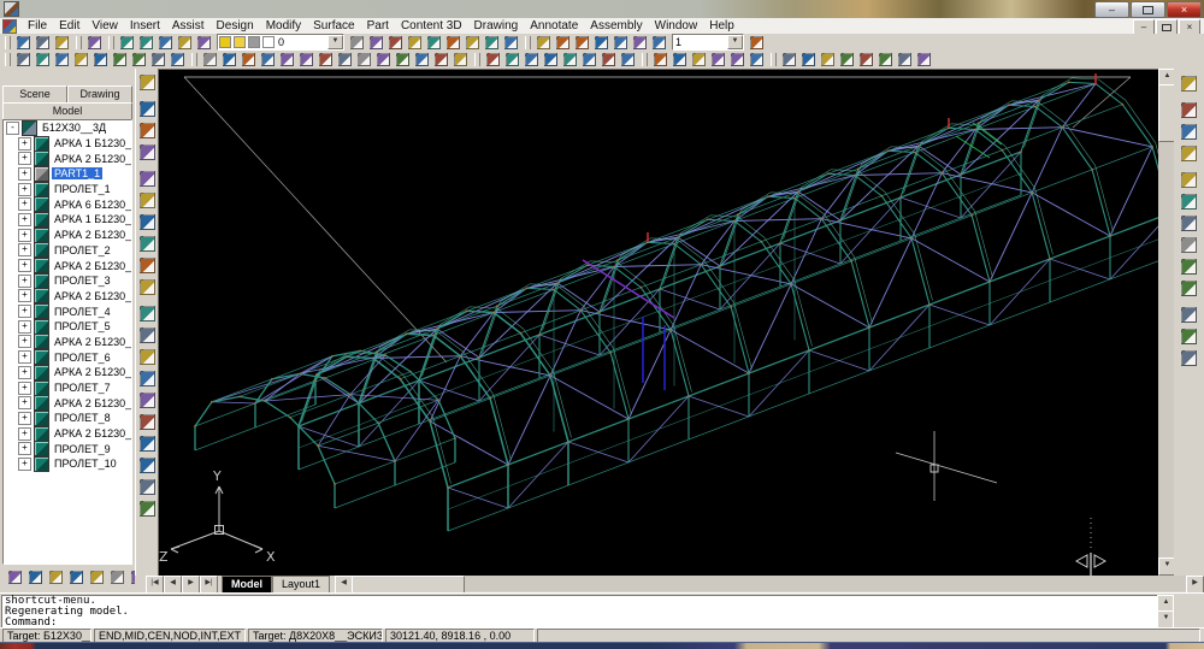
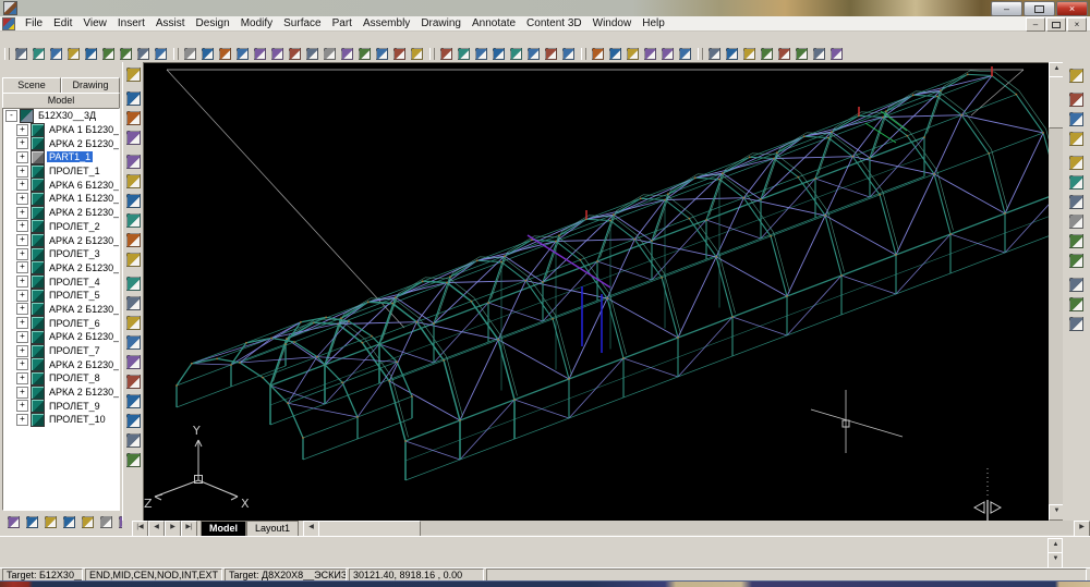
  –
  ×
  File
  Edit
  View
  Insert
  Assist
  Design
  Modify
  Surface
  Part
- Content 3D
+ Assembly
  Drawing
  Annotate
- Assembly
+ Content 3D
  Window
  Help
  –
  ×
- 0
- 1
  Scene
  Drawing
  Model
  -
  Б12X30__3Д
  +
  АРКА 1 Б1230_
  +
  АРКА 2 Б1230_
  +
  PART1_1
  +
  ПРОЛЕТ_1
  +
  АРКА 6 Б1230_
  +
  АРКА 1 Б1230_
  +
  АРКА 2 Б1230_
  +
  ПРОЛЕТ_2
  +
  АРКА 2 Б1230_
  +
  ПРОЛЕТ_3
  +
  АРКА 2 Б1230_
  +
  ПРОЛЕТ_4
  +
  ПРОЛЕТ_5
  +
  АРКА 2 Б1230_
  +
  ПРОЛЕТ_6
  +
  АРКА 2 Б1230_
  +
  ПРОЛЕТ_7
  +
  АРКА 2 Б1230_
  +
  ПРОЛЕТ_8
  +
  АРКА 2 Б1230_
  +
  ПРОЛЕТ_9
  +
  ПРОЛЕТ_10
  Y
  Z
  X
  Model
  Layout1
- shortcut-menu.
- Regenerating model.
- Command:
  Target: Б12X30__
  END,MID,CEN,NOD,INT,EXT
  Target: Д8Х20Х8__ЭСКИЗ
  30121.40, 8918.16 , 0.00
